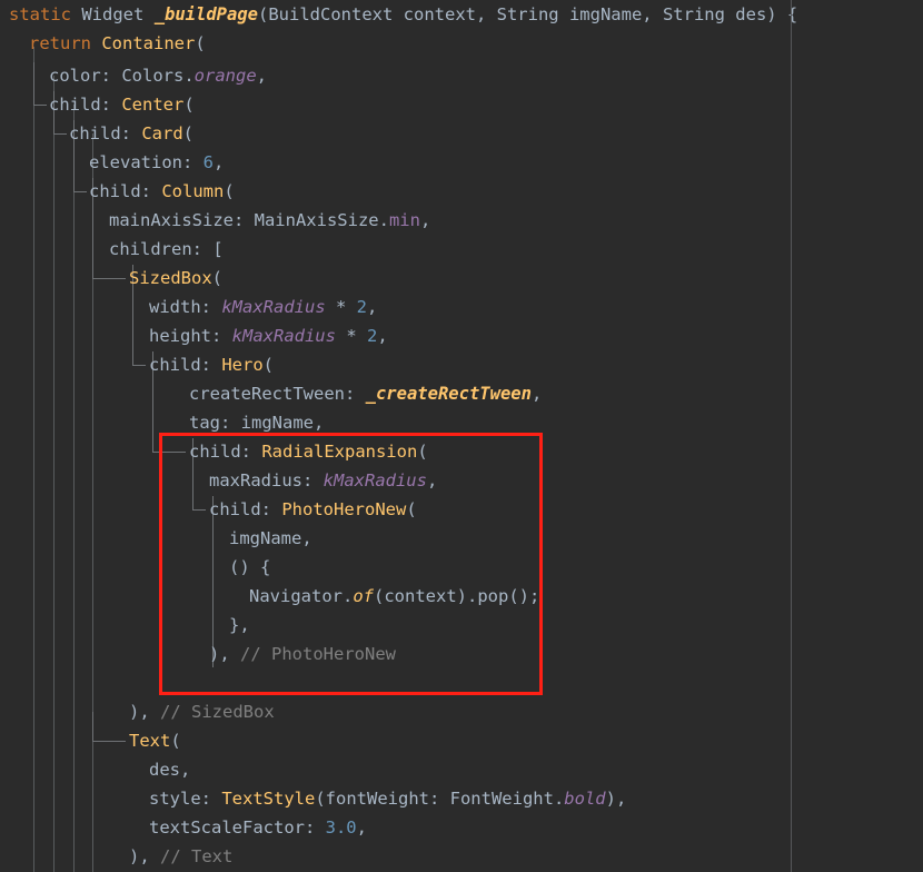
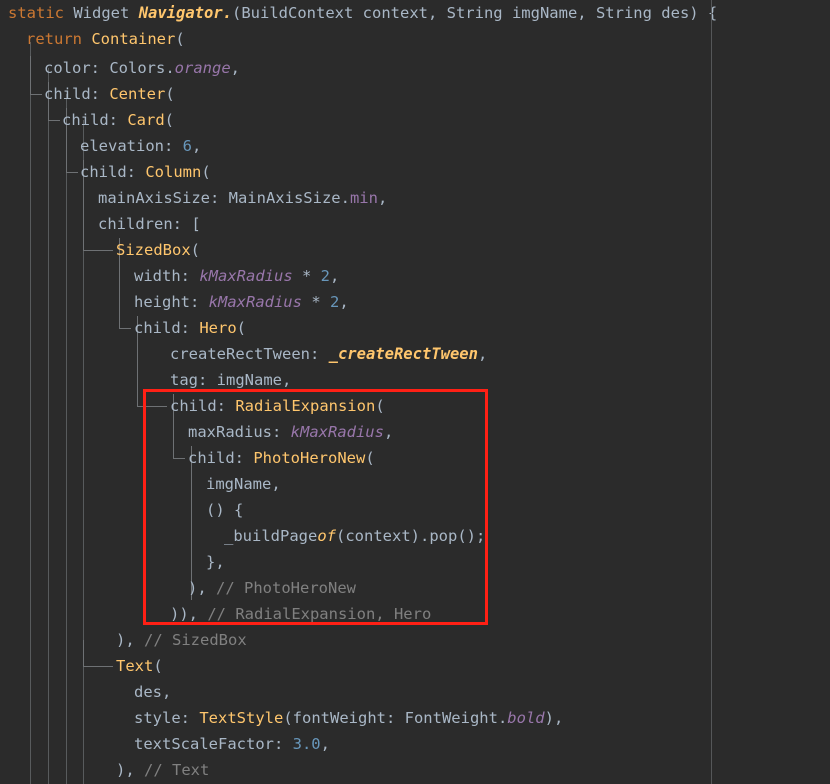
- static Widget _buildPage(BuildContext context, String imgName, String des) {
+ static Widget Navigator.(BuildContext context, String imgName, String des) {
  return Container(
  color: Colors.orange,
  child: Center(
  child: Card(
  elevation: 6,
  child: Column(
  mainAxisSize: MainAxisSize.min,
  children: [
  SizedBox(
  width: kMaxRadius * 2,
  height: kMaxRadius * 2,
  child: Hero(
  createRectTween: _createRectTween,
  tag: imgName,
  child: RadialExpansion(
  maxRadius: kMaxRadius,
  child: PhotoHeroNew(
  imgName,
  () {
- Navigator.of(context).pop();
+ _buildPageof(context).pop();
  },
  ), // PhotoHeroNew
+ )), // RadialExpansion, Hero
  ), // SizedBox
  Text(
  des,
  style: TextStyle(fontWeight: FontWeight.bold),
  textScaleFactor: 3.0,
  ), // Text
